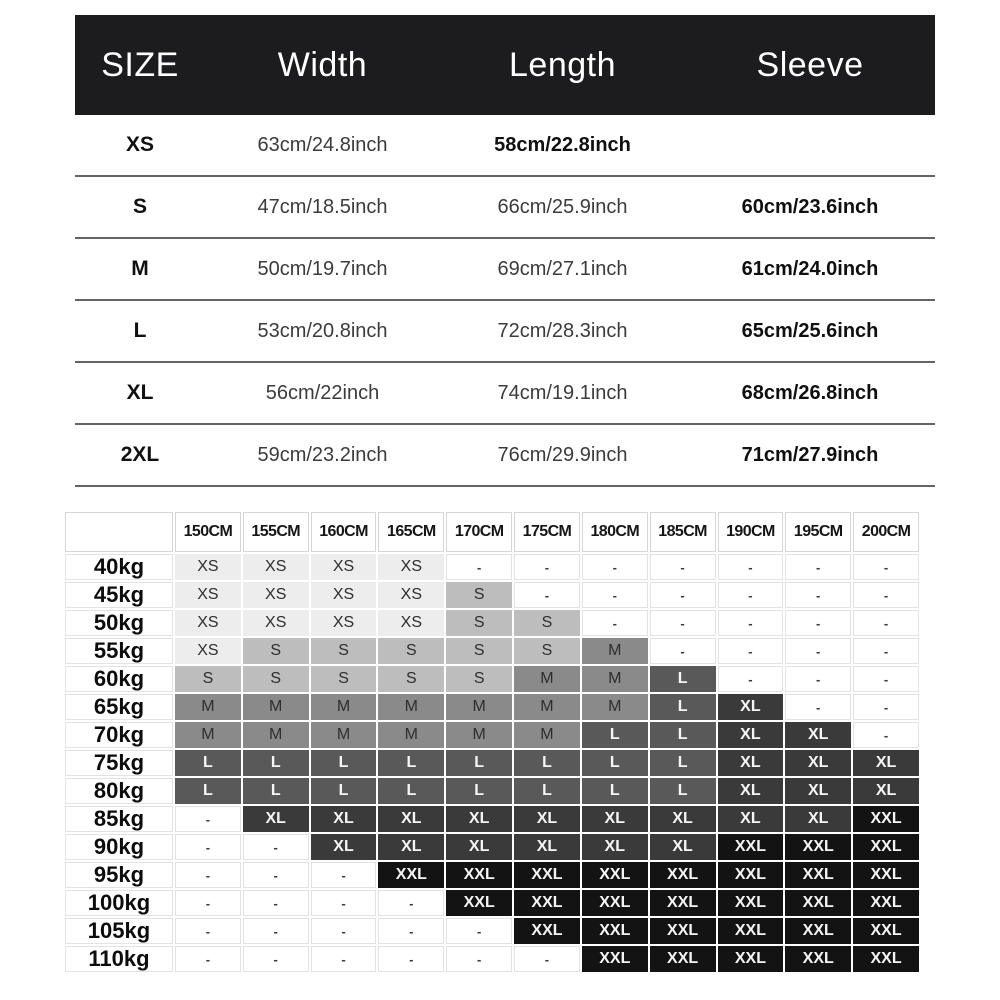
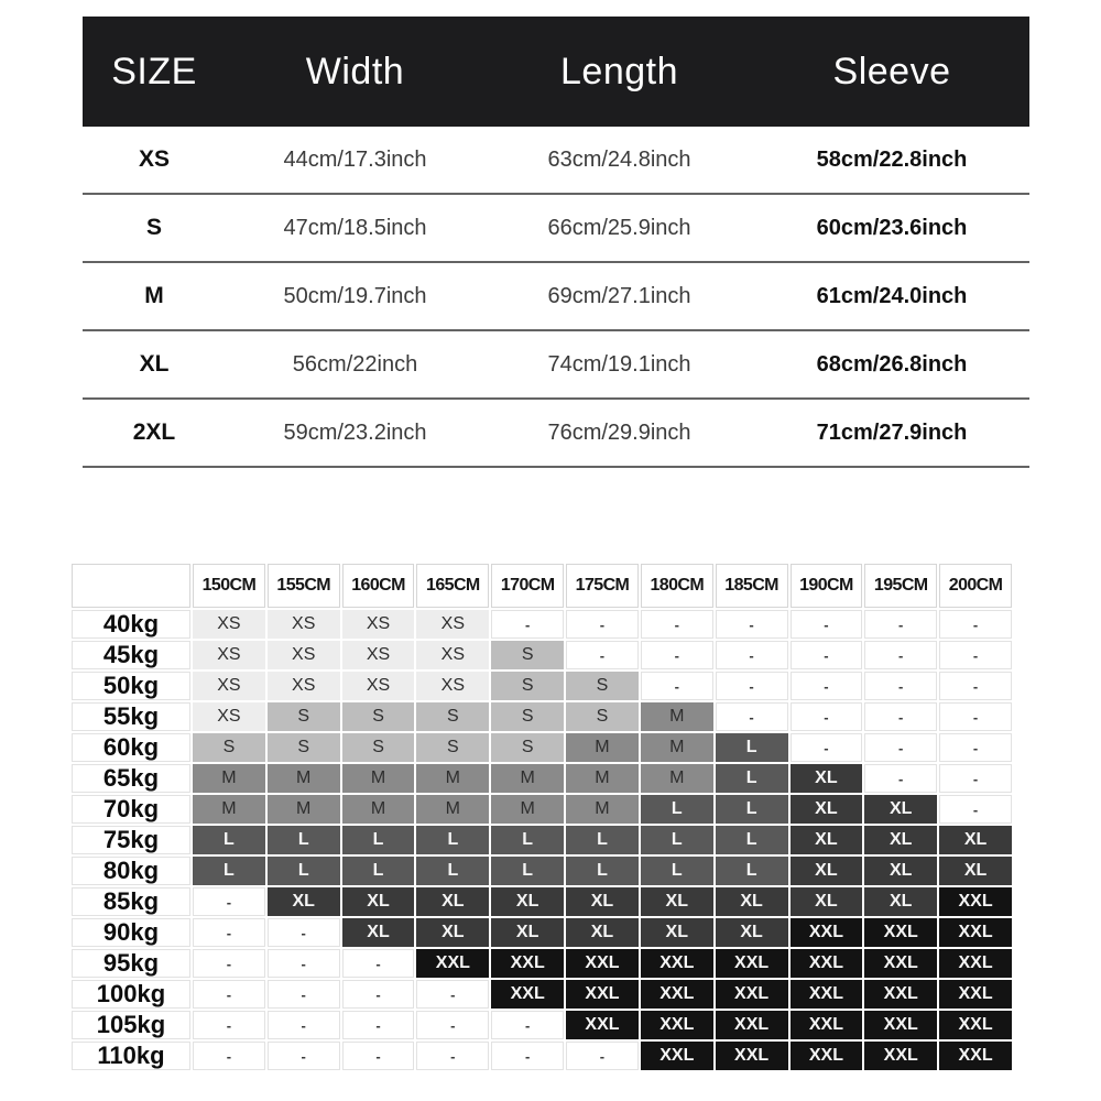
  SIZE
  Width
  Length
  Sleeve
  XS
+ 44cm/17.3inch
  63cm/24.8inch
  58cm/22.8inch
  S
  47cm/18.5inch
  66cm/25.9inch
  60cm/23.6inch
  M
  50cm/19.7inch
  69cm/27.1inch
  61cm/24.0inch
- L
- 53cm/20.8inch
- 72cm/28.3inch
- 65cm/25.6inch
  XL
  56cm/22inch
  74cm/19.1inch
  68cm/26.8inch
  2XL
  59cm/23.2inch
  76cm/29.9inch
  71cm/27.9inch
  	150CM	155CM	160CM	165CM	170CM	175CM	180CM	185CM	190CM	195CM	200CM
  40kg	XS	XS	XS	XS	-	-	-	-	-	-	-
  45kg	XS	XS	XS	XS	S	-	-	-	-	-	-
  50kg	XS	XS	XS	XS	S	S	-	-	-	-	-
  55kg	XS	S	S	S	S	S	M	-	-	-	-
  60kg	S	S	S	S	S	M	M	L	-	-	-
  65kg	M	M	M	M	M	M	M	L	XL	-	-
  70kg	M	M	M	M	M	M	L	L	XL	XL	-
  75kg	L	L	L	L	L	L	L	L	XL	XL	XL
  80kg	L	L	L	L	L	L	L	L	XL	XL	XL
  85kg	-	XL	XL	XL	XL	XL	XL	XL	XL	XL	XXL
  90kg	-	-	XL	XL	XL	XL	XL	XL	XXL	XXL	XXL
  95kg	-	-	-	XXL	XXL	XXL	XXL	XXL	XXL	XXL	XXL
  100kg	-	-	-	-	XXL	XXL	XXL	XXL	XXL	XXL	XXL
  105kg	-	-	-	-	-	XXL	XXL	XXL	XXL	XXL	XXL
  110kg	-	-	-	-	-	-	XXL	XXL	XXL	XXL	XXL
